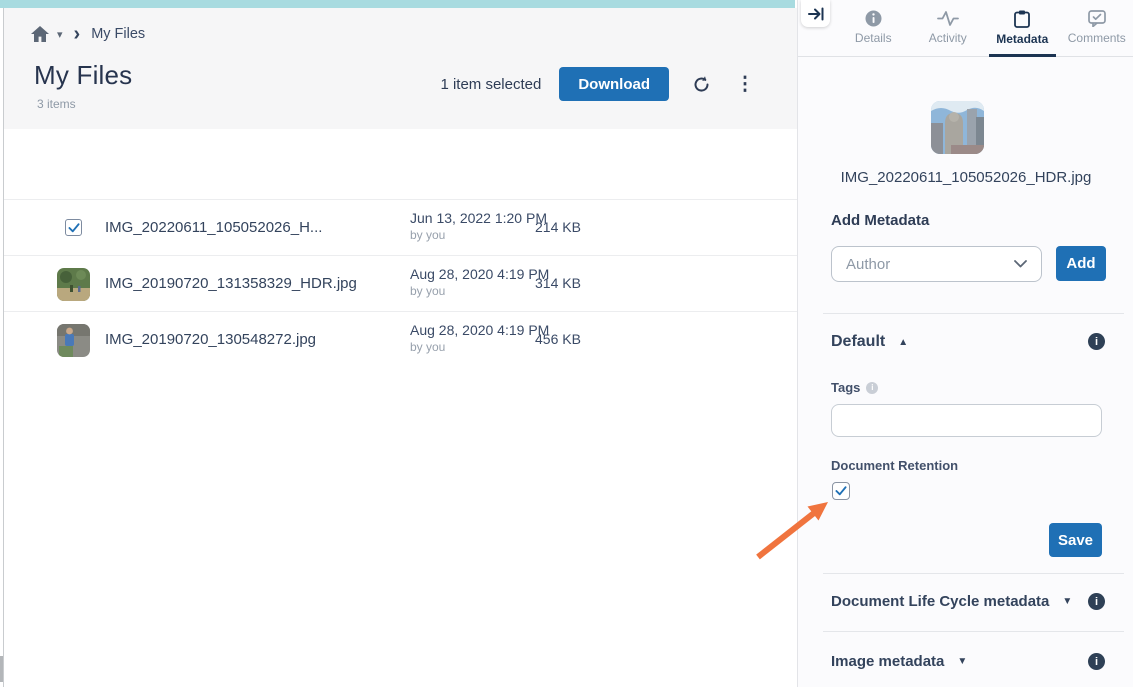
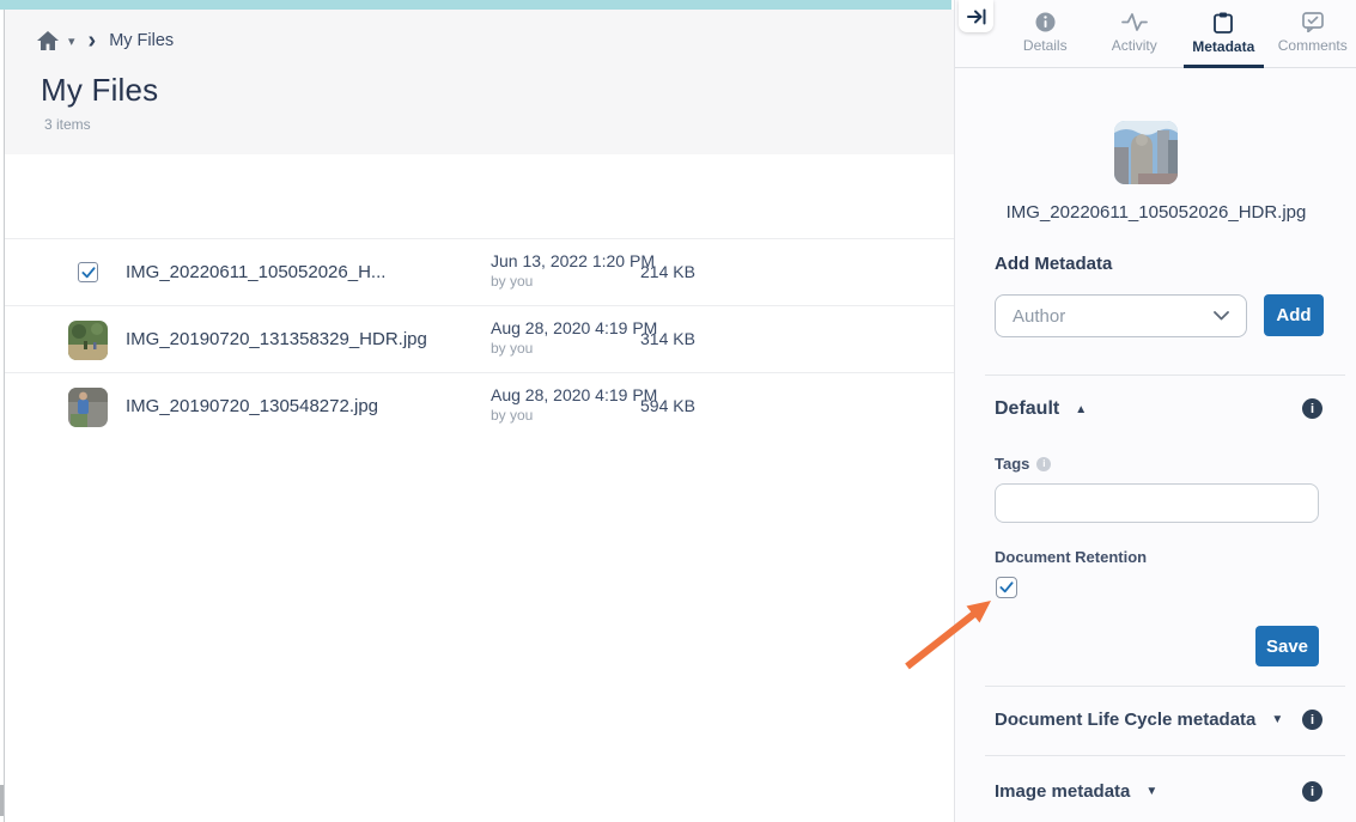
  ▾
  ›
  My Files
  My Files
  3 items
- 1 item selected
- Download
- ⋮
  IMG_20220611_105052026_H...
  Jun 13, 2022 1:20 PM
  by you
  214 KB
  IMG_20190720_131358329_HDR.jpg
  Aug 28, 2020 4:19 PM
  by you
  314 KB
  IMG_20190720_130548272.jpg
  Aug 28, 2020 4:19 PM
  by you
- 456 KB
+ 594 KB
  Details
  Activity
  Metadata
  Comments
  IMG_20220611_105052026_HDR.jpg
  Add Metadata
  Author
  Add
  Default
  ▲
  i
  Tags
  i
  Document Retention
  Save
  Document Life Cycle metadata
  ▼
  i
  Image metadata
  ▼
  i
